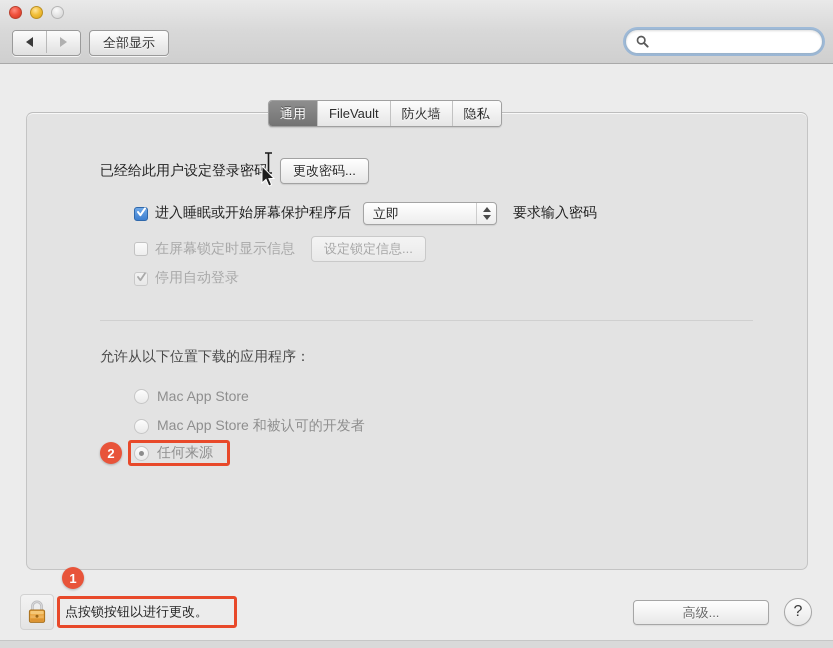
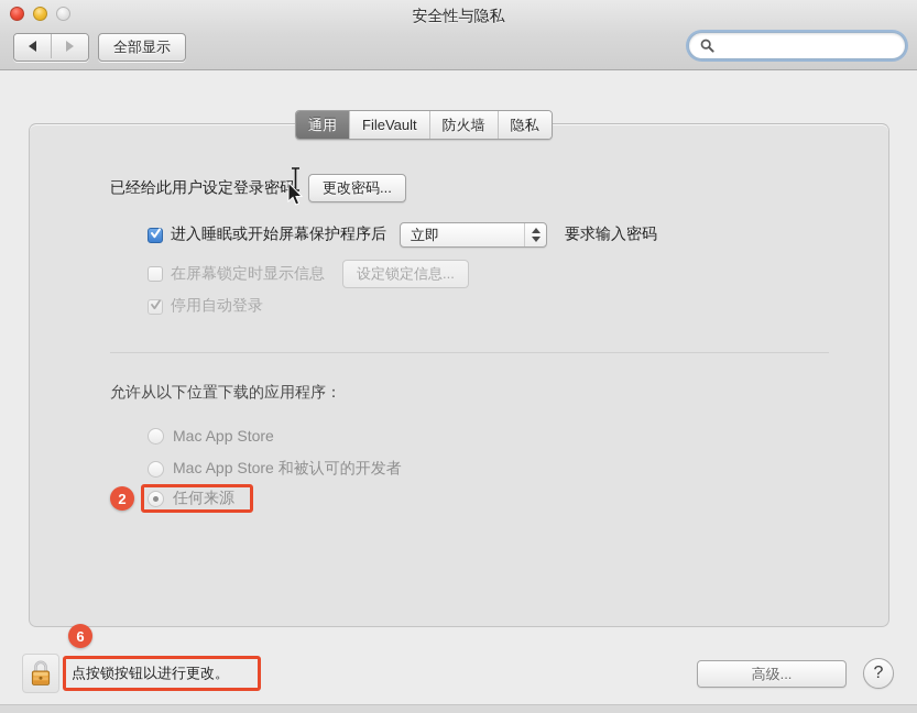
+ 安全性与隐私
  全部显示
  通用
  FileVault
  防火墙
  隐私
  已经给此用户设定登录密码
  更改密码...
  进入睡眠或开始屏幕保护程序后
  立即
  要求输入密码
  在屏幕锁定时显示信息
  设定锁定信息...
  停用自动登录
  允许从以下位置下载的应用程序：
  Mac App Store
  Mac App Store 和被认可的开发者
  任何来源
  2
  点按锁按钮以进行更改。
- 1
+ 6
  高级...
  ?
